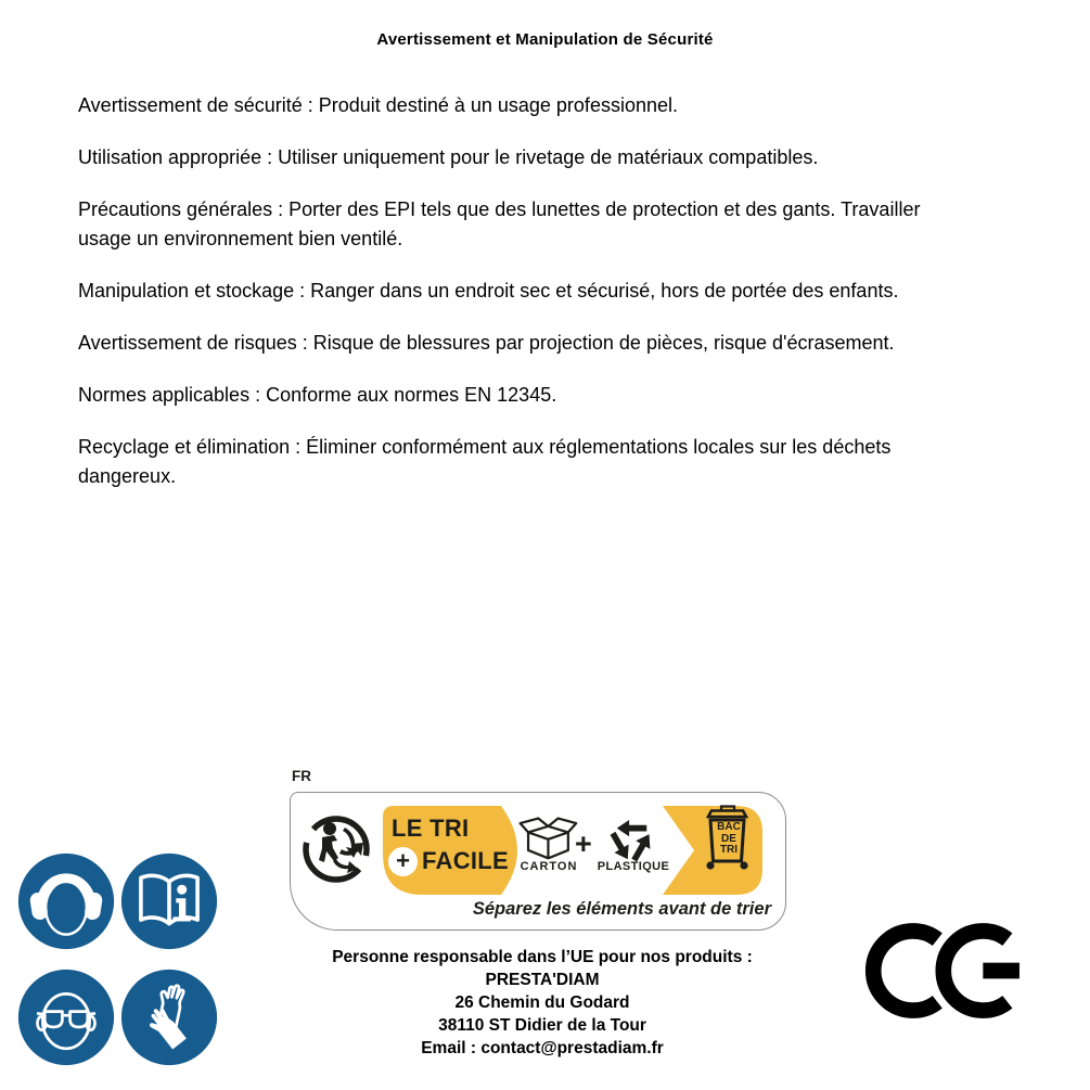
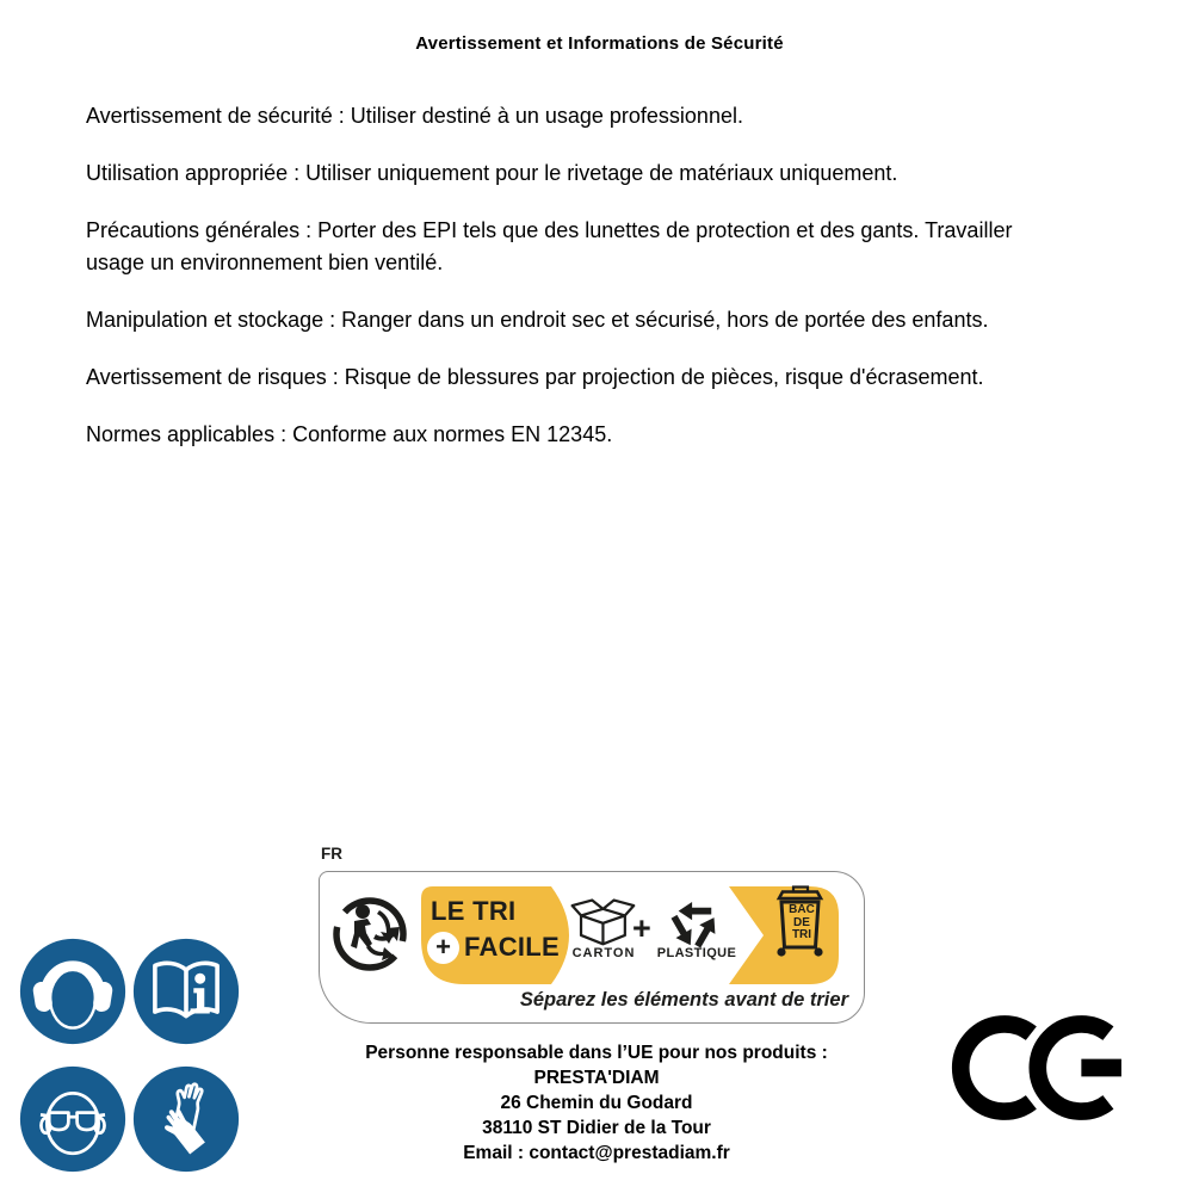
- Avertissement et Manipulation de Sécurité
+ Avertissement et Informations de Sécurité
- Avertissement de sécurité : Produit destiné à un usage professionnel.
+ Avertissement de sécurité : Utiliser destiné à un usage professionnel.
- Utilisation appropriée : Utiliser uniquement pour le rivetage de matériaux compatibles.
+ Utilisation appropriée : Utiliser uniquement pour le rivetage de matériaux uniquement.
  Précautions générales : Porter des EPI tels que des lunettes de protection et des gants. Travailler
  usage un environnement bien ventilé.
  Manipulation et stockage : Ranger dans un endroit sec et sécurisé, hors de portée des enfants.
  Avertissement de risques : Risque de blessures par projection de pièces, risque d'écrasement.
  Normes applicables : Conforme aux normes EN 12345.
- Recyclage et élimination : Éliminer conformément aux réglementations locales sur les déchets
- dangereux.
  FR
  LE TRI
  +
  FACILE
  CARTON
  +
  PLASTIQUE
  BAC
  DE
  TRI
  Séparez les éléments avant de trier
  Personne responsable dans l’UE pour nos produits :
  PRESTA'DIAM
  26 Chemin du Godard
  38110 ST Didier de la Tour
  Email : contact@prestadiam.fr
